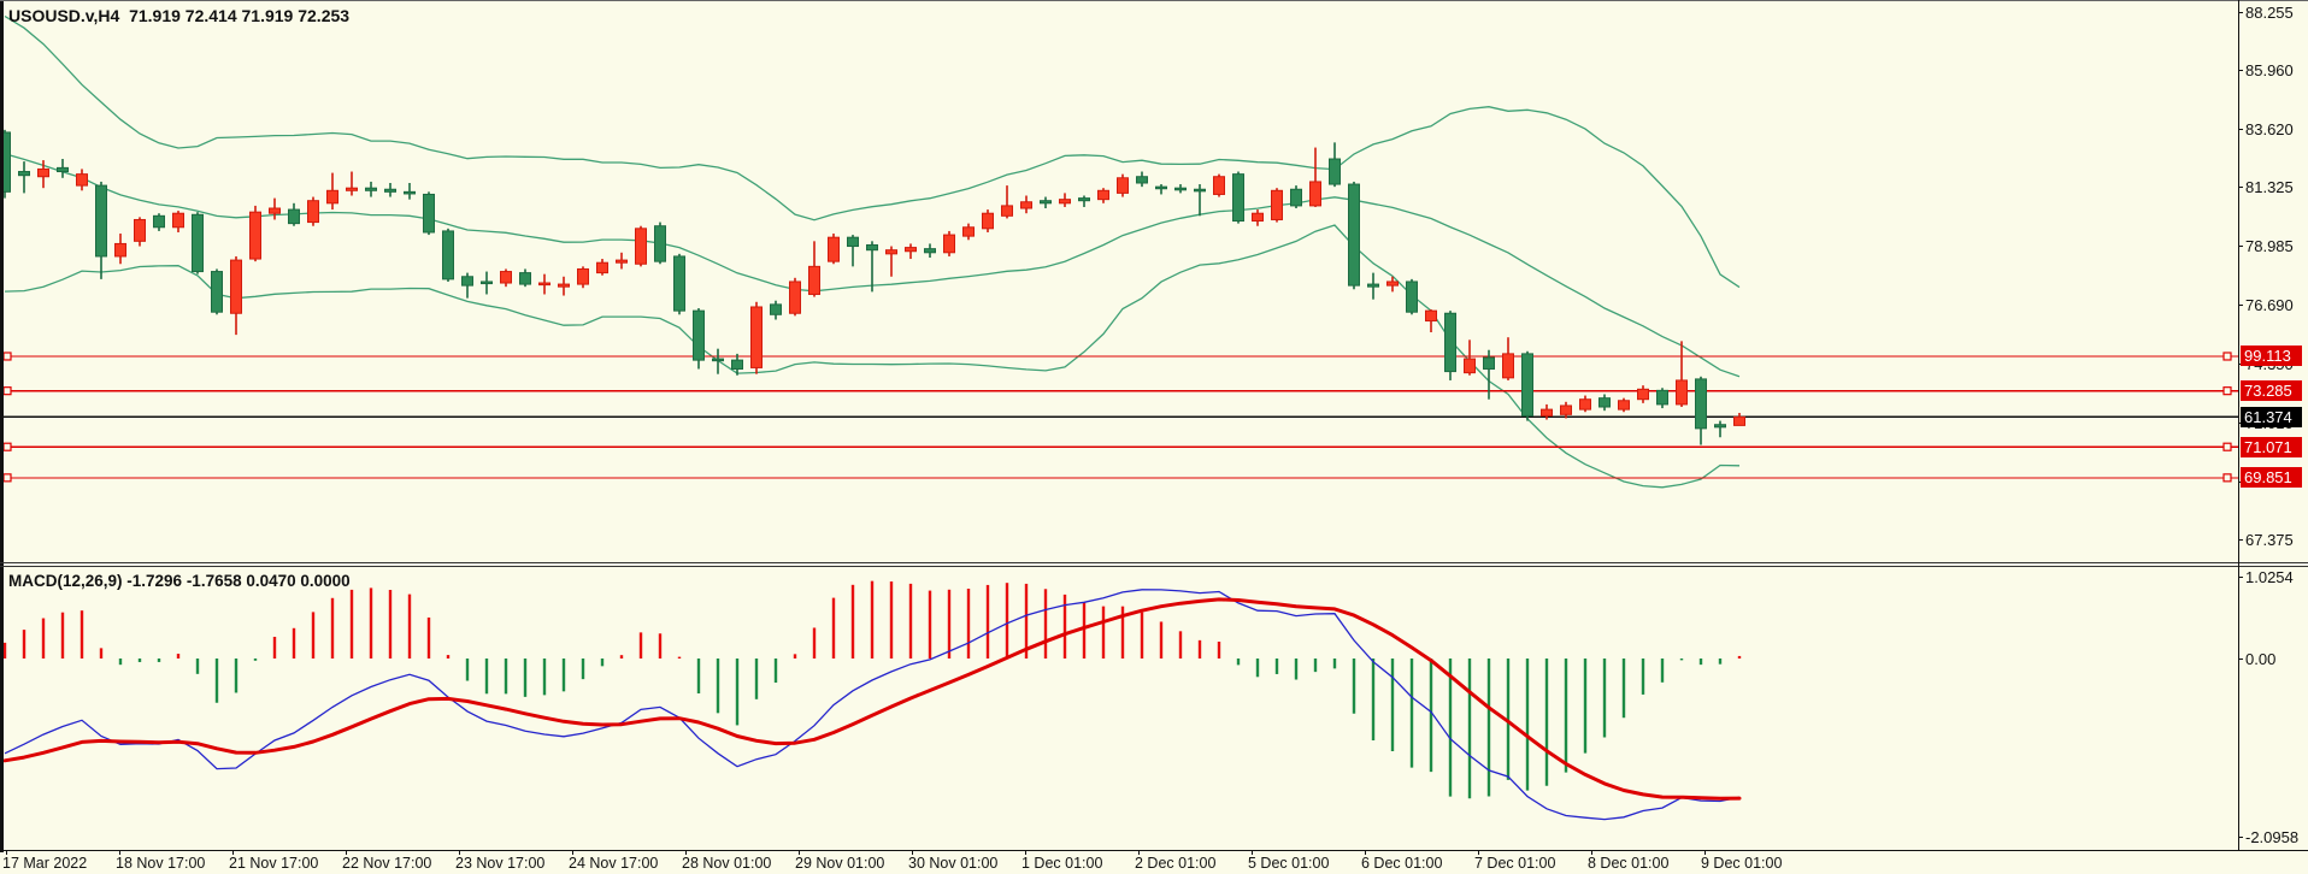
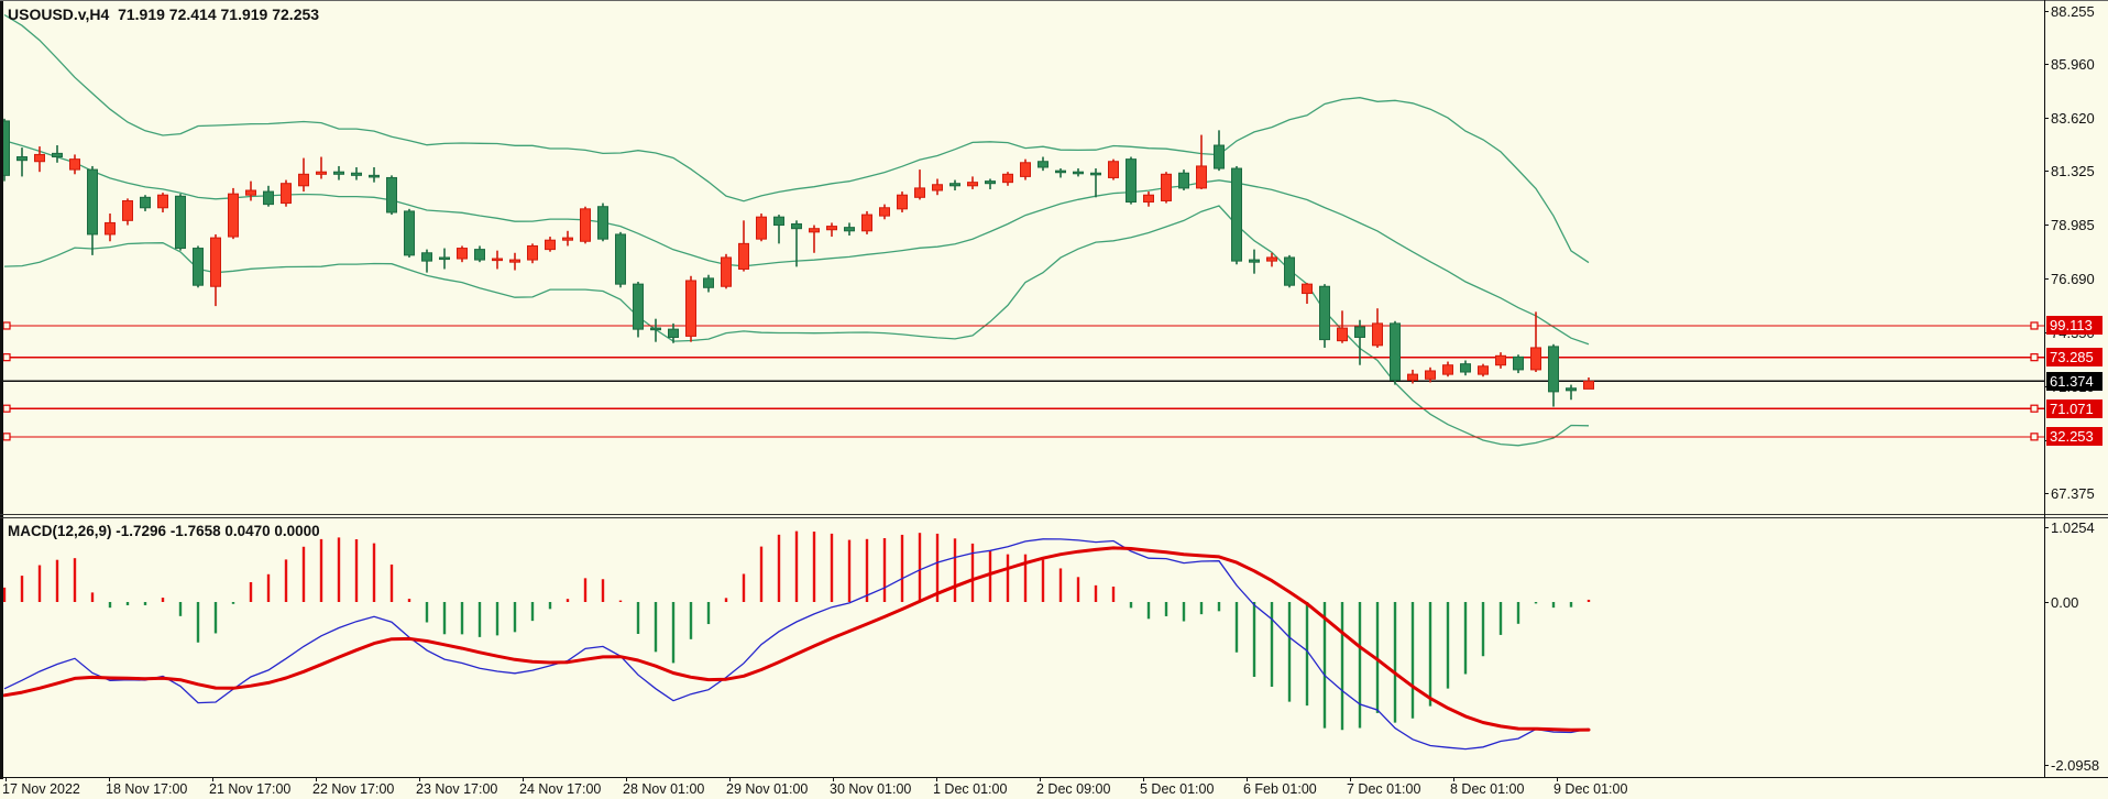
  USOUSD.v,H4 71.919 72.414 71.919 72.253
  MACD(12,26,9) -1.7296 -1.7658 0.0470 0.0000
  88.255
  85.960
  83.620
  81.325
  78.985
  76.690
  67.375
  99.113
  73.285
  71.071
- 69.851
+ 32.253
  61.374
  1.0254
  0.00
  -2.0958
- 17 Mar 2022
+ 17 Nov 2022
  18 Nov 17:00
  21 Nov 17:00
  22 Nov 17:00
  23 Nov 17:00
  24 Nov 17:00
  28 Nov 01:00
  29 Nov 01:00
  30 Nov 01:00
  1 Dec 01:00
- 2 Dec 01:00
+ 2 Dec 09:00
  5 Dec 01:00
- 6 Dec 01:00
+ 6 Feb 01:00
  7 Dec 01:00
  8 Dec 01:00
  9 Dec 01:00
